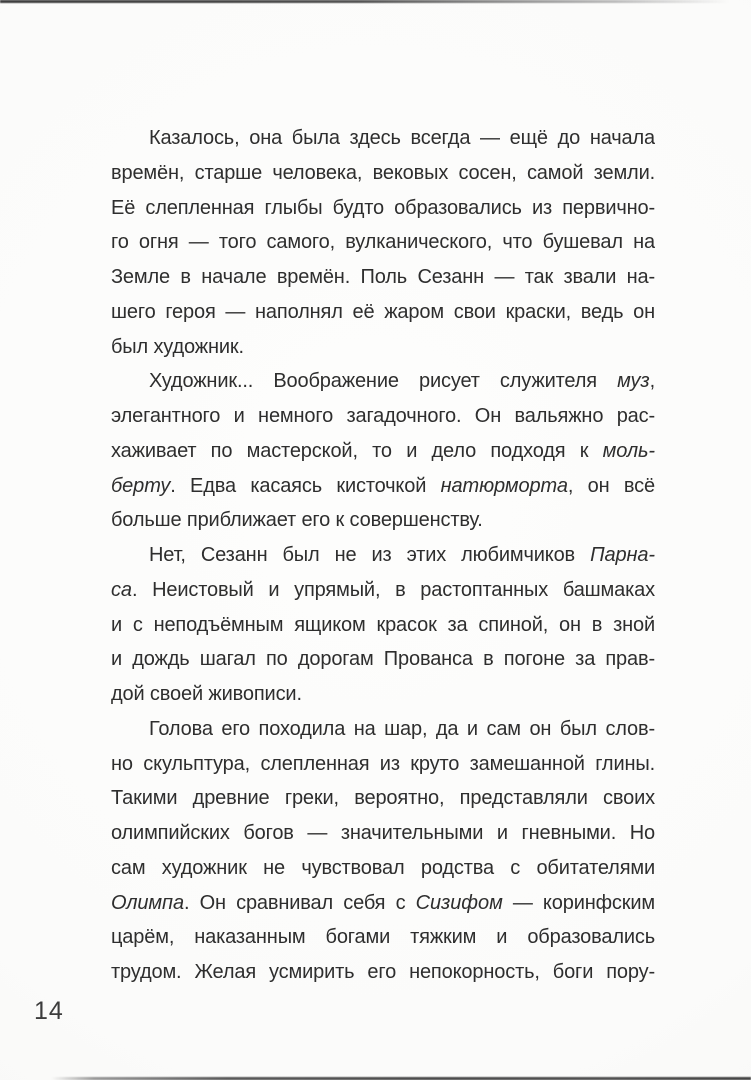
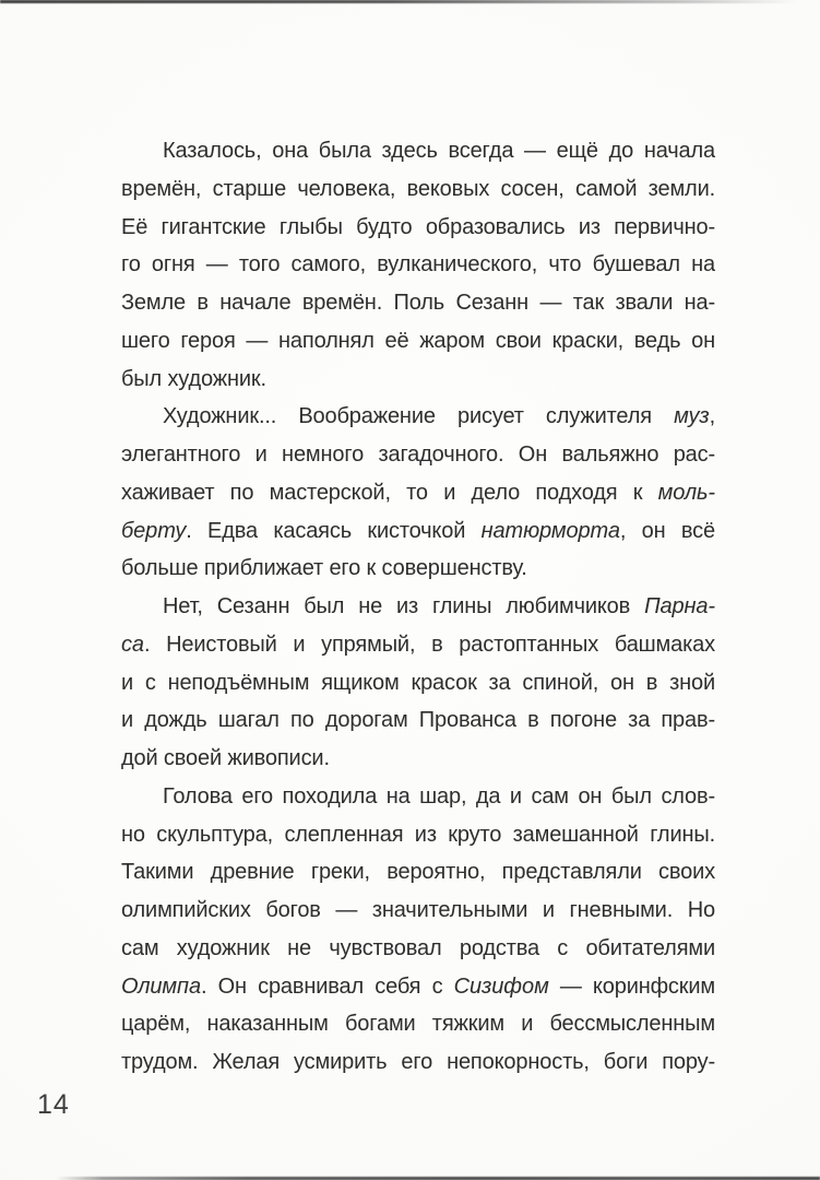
  Казалось, она была здесь всегда — ещё до начала
  времён, старше человека, вековых сосен, самой земли.
- Её слепленная глыбы будто образовались из первично-
+ Её гигантские глыбы будто образовались из первично-
  го огня — того самого, вулканического, что бушевал на
  Земле в начале времён. Поль Сезанн — так звали на-
  шего героя — наполнял её жаром свои краски, ведь он
  был художник.
  Художник... Воображение рисует служителя муз,
  элегантного и немного загадочного. Он вальяжно рас-
  хаживает по мастерской, то и дело подходя к моль-
  берту. Едва касаясь кисточкой натюрморта, он всё
  больше приближает его к совершенству.
- Нет, Сезанн был не из этих любимчиков Парна-
+ Нет, Сезанн был не из глины любимчиков Парна-
  са. Неистовый и упрямый, в растоптанных башмаках
  и с неподъёмным ящиком красок за спиной, он в зной
  и дождь шагал по дорогам Прованса в погоне за прав-
  дой своей живописи.
  Голова его походила на шар, да и сам он был слов-
  но скульптура, слепленная из круто замешанной глины.
  Такими древние греки, вероятно, представляли своих
  олимпийских богов — значительными и гневными. Но
  сам художник не чувствовал родства с обитателями
  Олимпа. Он сравнивал себя с Сизифом — коринфским
- царём, наказанным богами тяжким и образовались
+ царём, наказанным богами тяжким и бессмысленным
  трудом. Желая усмирить его непокорность, боги пору-
  14
